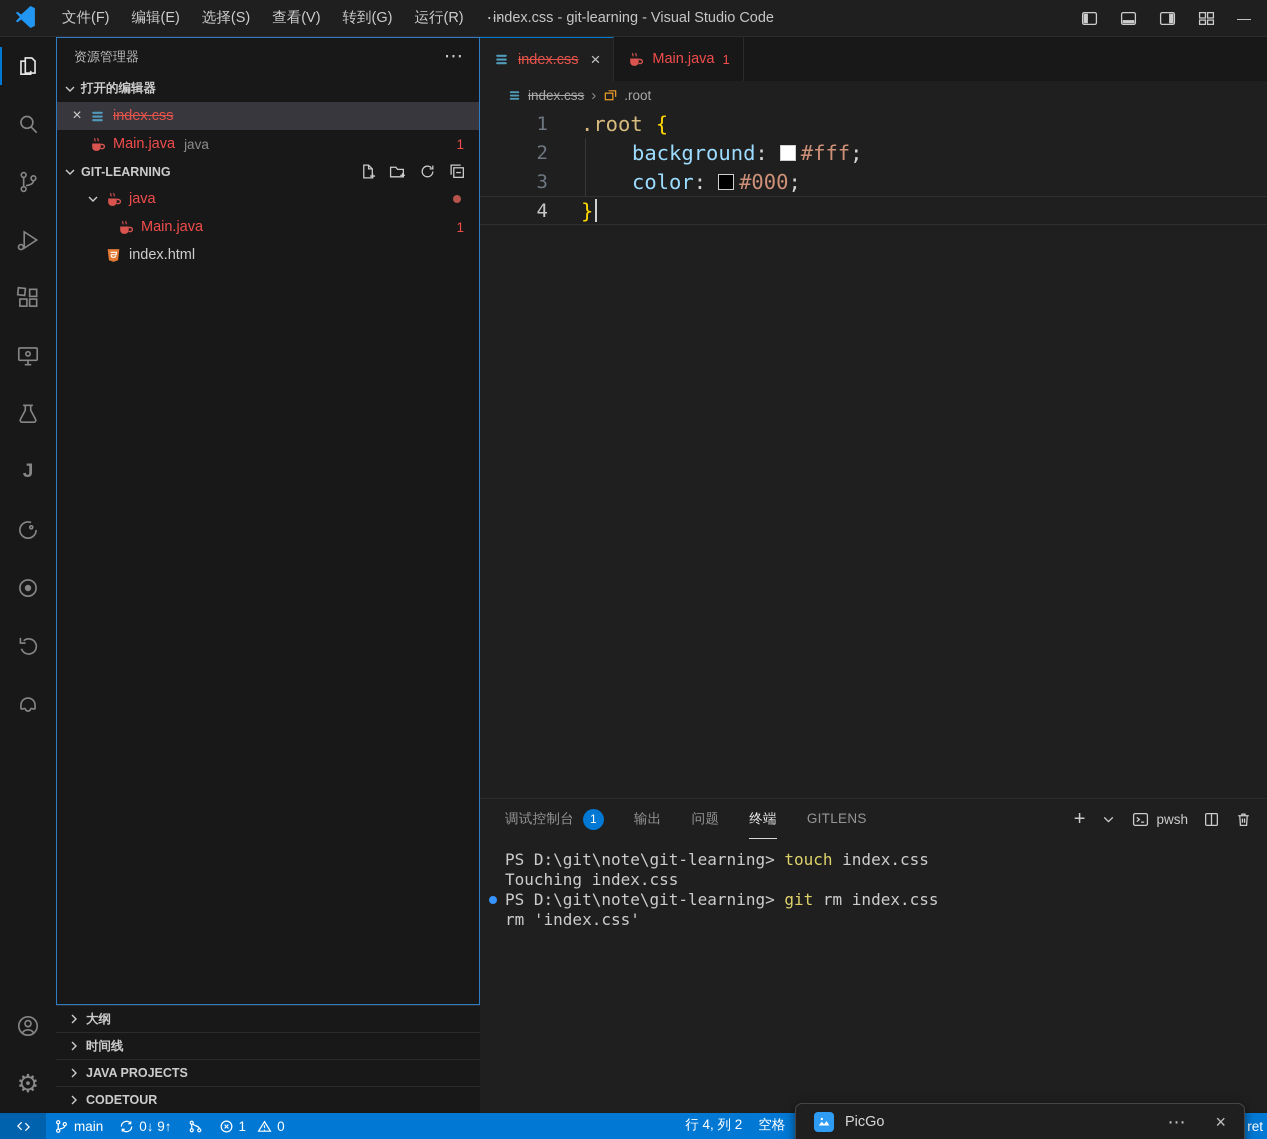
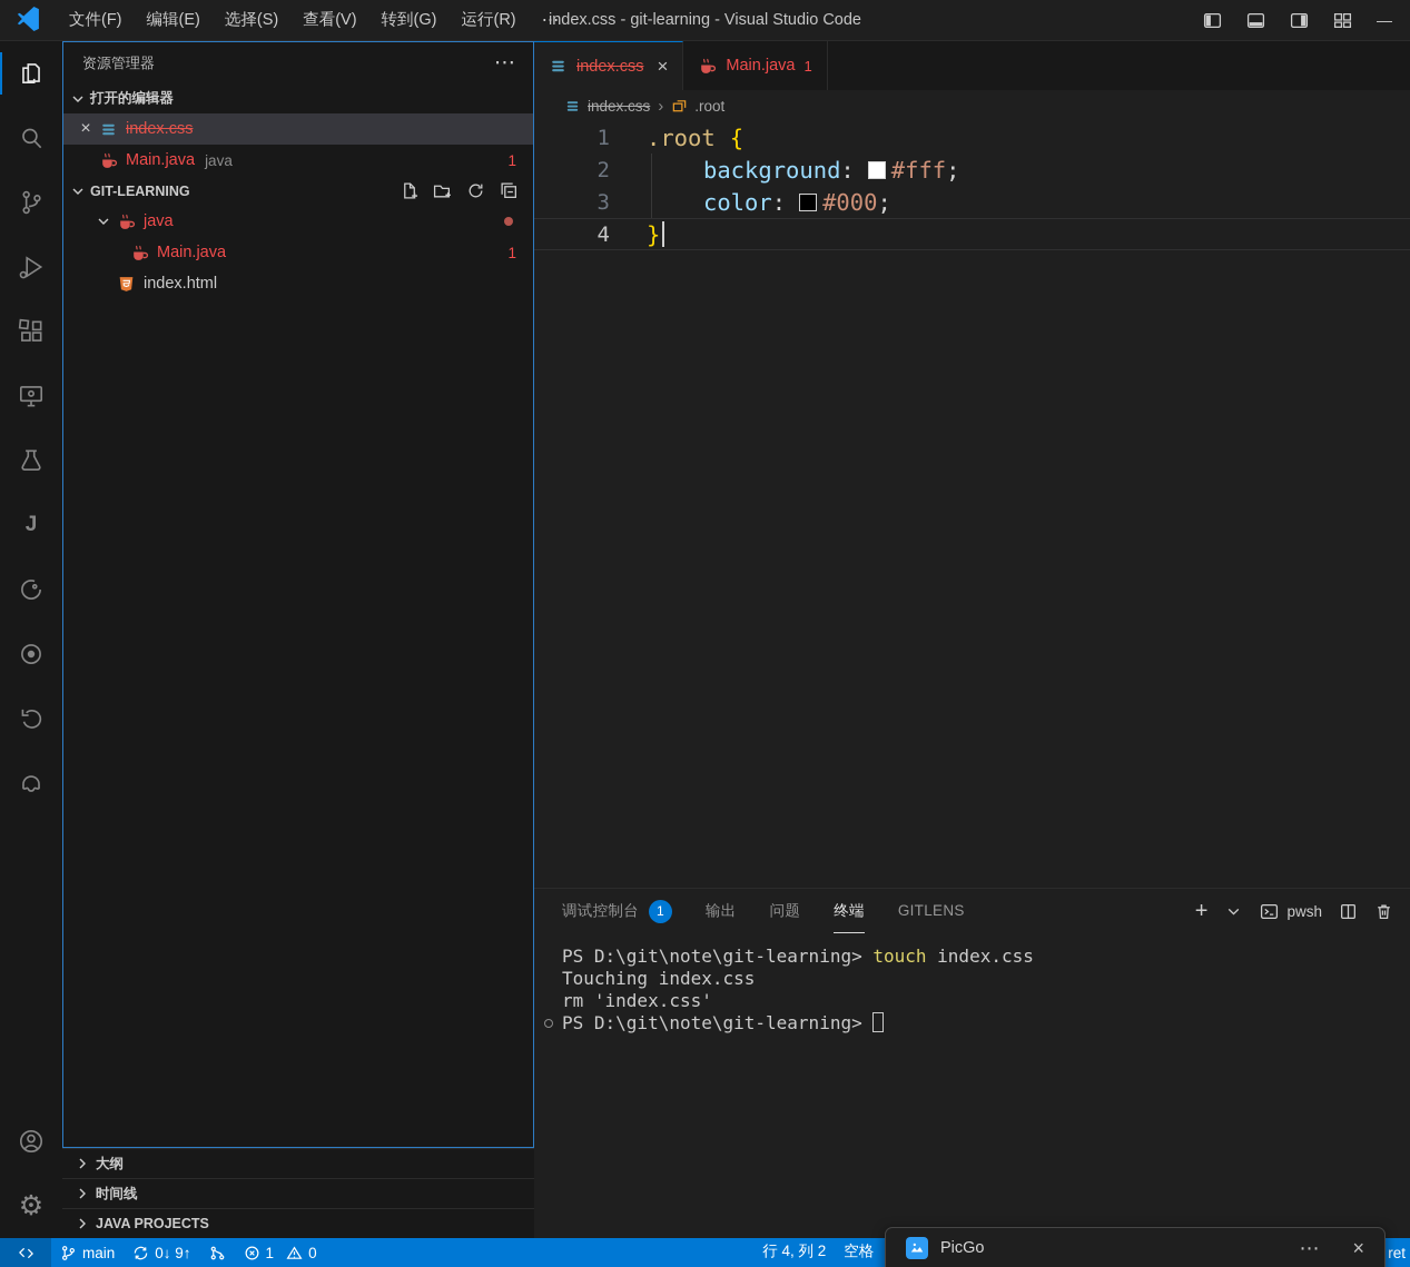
  文件(F)
  编辑(E)
  选择(S)
  查看(V)
  转到(G)
  运行(R)
  ⋯
  index.css - git-learning - Visual Studio Code
  —
  J
  ⚙
  资源管理器
  ⋯
  打开的编辑器
  ×
  index.css
  Main.java
  java
  1
  GIT-LEARNING
  java
  Main.java
  1
  index.html
  大纲
  时间线
  JAVA PROJECTS
- CODETOUR
  index.css
  ×
  Main.java
  1
  index.css
  ›
  .root
  1
  .root
  {
  2
  background
  :
  #fff
  ;
  3
  color
  :
  #000
  ;
  4
  }
  调试控制台
  1
  输出
  问题
  终端
  GITLENS
  +
  pwsh
  PS D:\git\note\git-learning> touch index.css
  Touching index.css
- PS D:\git\note\git-learning> git rm index.css
  rm 'index.css'
+ PS D:\git\note\git-learning>
  main
  0↓ 9↑
  1
  0
  行 4, 列 2
  空格
  ret
  PicGo
  ⋯
  ×
